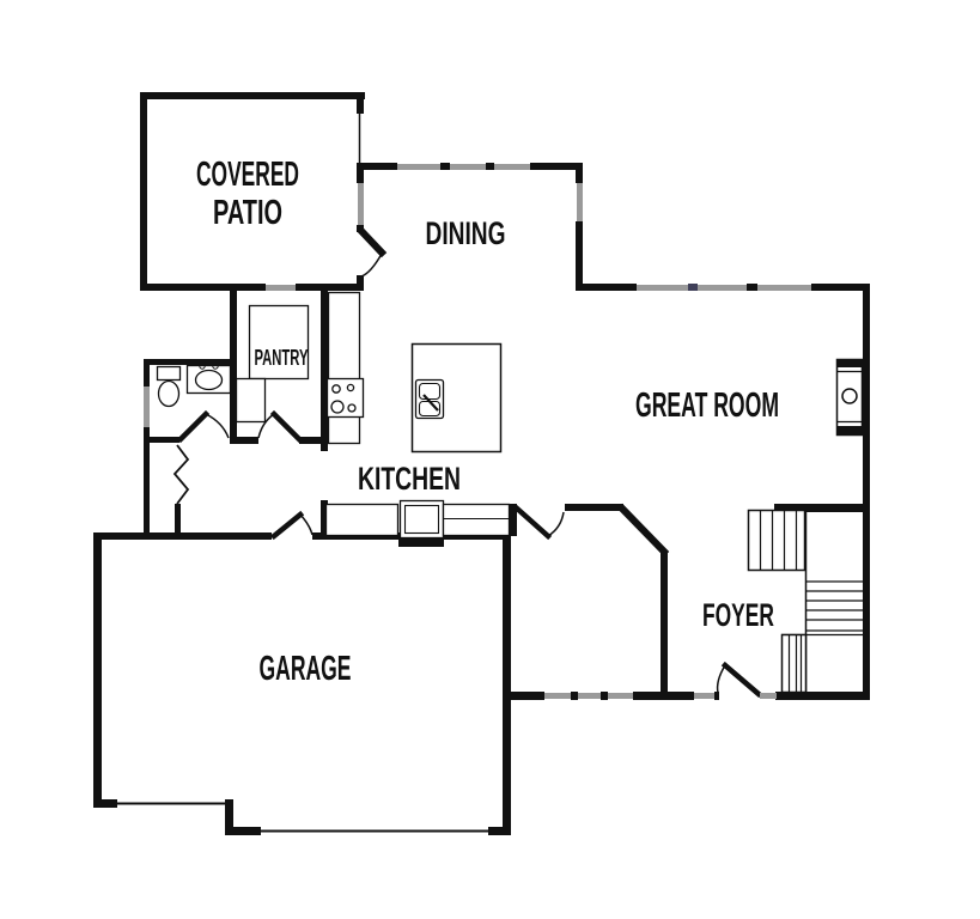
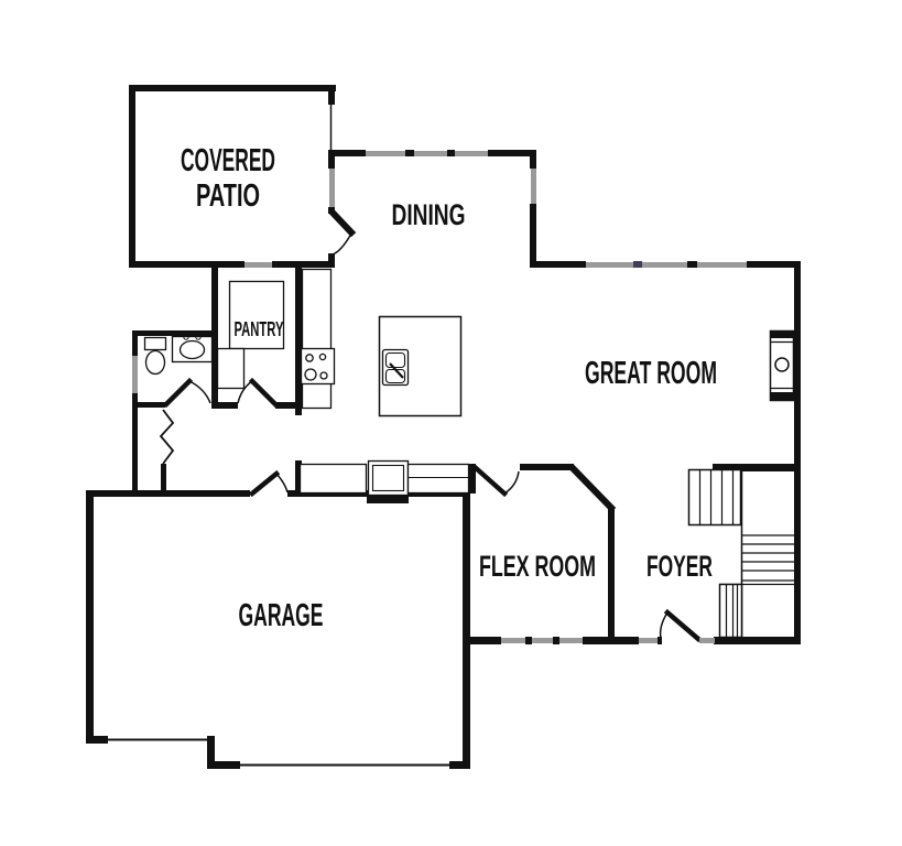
  COVERED
  PATIO
  DINING
  PANTRY
- KITCHEN
  GREAT ROOM
  GARAGE
+ FLEX ROOM
  FOYER
